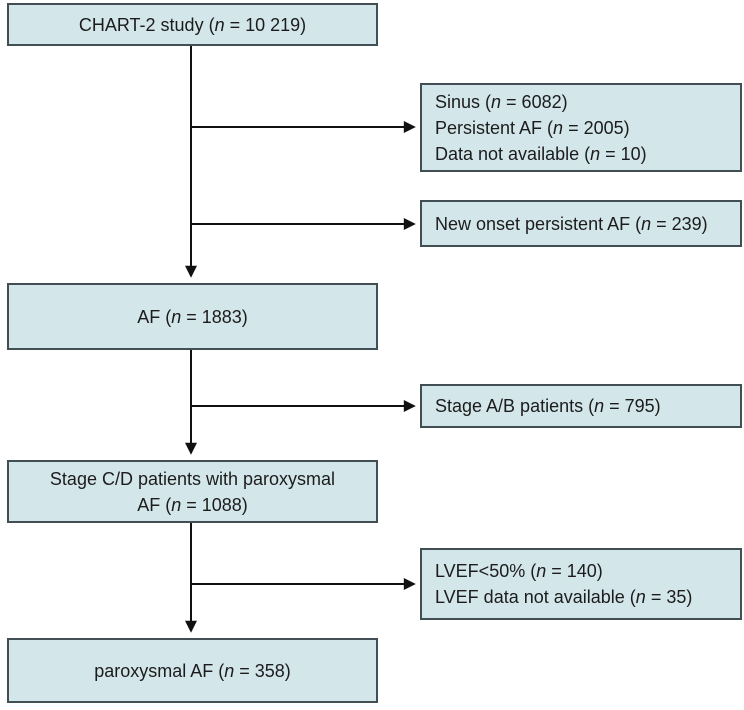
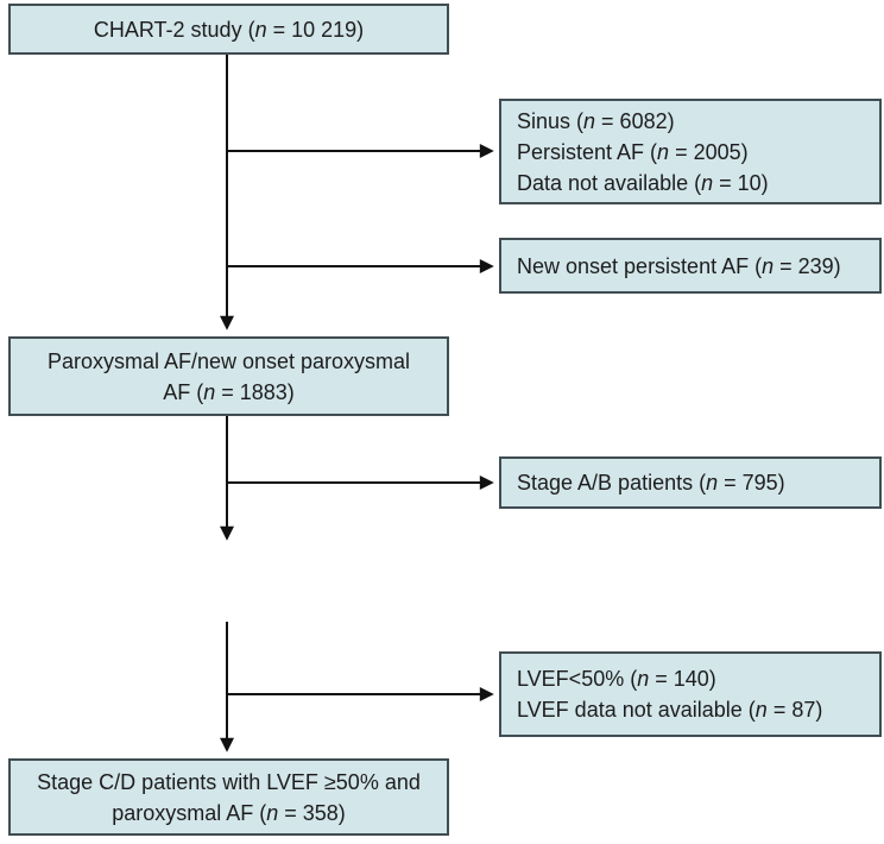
  CHART-2 study (n = 10 219)
  Sinus (n = 6082)
  Persistent AF (n = 2005)
  Data not available (n = 10)
  New onset persistent AF (n = 239)
+ Paroxysmal AF/new onset paroxysmal
  AF (n = 1883)
  Stage A/B patients (n = 795)
- Stage C/D patients with paroxysmal
- AF (n = 1088)
  LVEF<50% (n = 140)
- LVEF data not available (n = 35)
+ LVEF data not available (n = 87)
+ Stage C/D patients with LVEF ≥50% and
  paroxysmal AF (n = 358)
